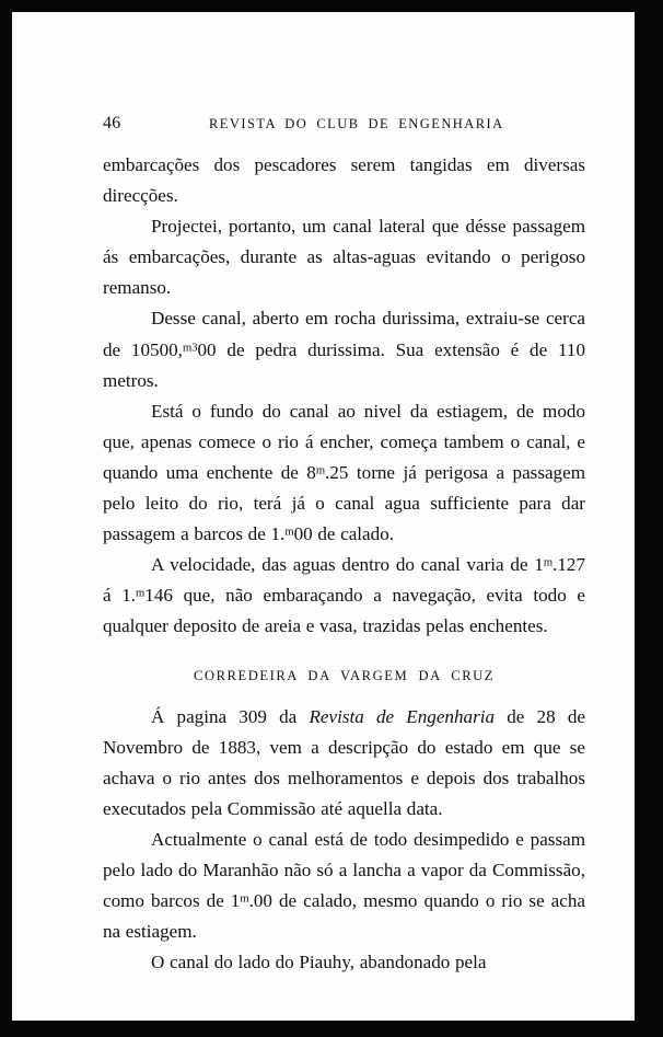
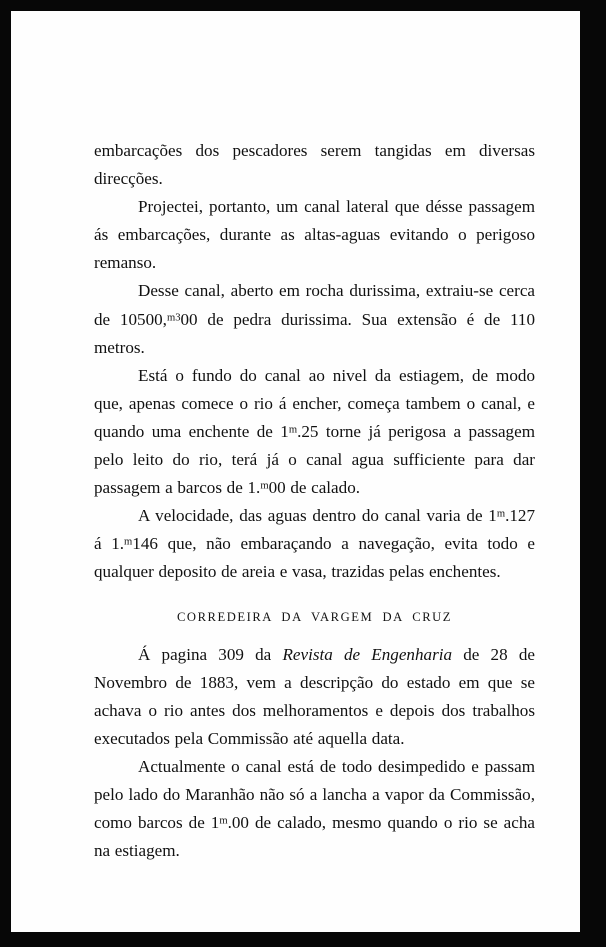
- 46
- REVISTA DO CLUB DE ENGENHARIA
  embarcações dos pescadores serem tangidas em diversas direcções.
  Projectei, portanto, um canal lateral que désse passagem ás embarcações, durante as altas-aguas evitando o perigoso remanso.
  Desse canal, aberto em rocha durissima, extraiu-se cerca de 10500,m300 de pedra durissima. Sua extensão é de 110 metros.
- Está o fundo do canal ao nivel da estiagem, de modo que, apenas comece o rio á encher, começa tambem o canal, e quando uma enchente de 8m.25 torne já perigosa a passagem pelo leito do rio, terá já o canal agua sufficiente para dar passagem a barcos de 1.m00 de calado.
+ Está o fundo do canal ao nivel da estiagem, de modo que, apenas comece o rio á encher, começa tambem o canal, e quando uma enchente de 1m.25 torne já perigosa a passagem pelo leito do rio, terá já o canal agua sufficiente para dar passagem a barcos de 1.m00 de calado.
  A velocidade, das aguas dentro do canal varia de 1m.127 á 1.m146 que, não embaraçando a navegação, evita todo e qualquer deposito de areia e vasa, trazidas pelas enchentes.
  CORREDEIRA DA VARGEM DA CRUZ
  Á pagina 309 da Revista de Engenharia de 28 de Novembro de 1883, vem a descripção do estado em que se achava o rio antes dos melhoramentos e depois dos trabalhos executados pela Commissão até aquella data.
  Actualmente o canal está de todo desimpedido e passam pelo lado do Maranhão não só a lancha a vapor da Commissão, como barcos de 1m.00 de calado, mesmo quando o rio se acha na estiagem.
- O canal do lado do Piauhy, abandonado pela
